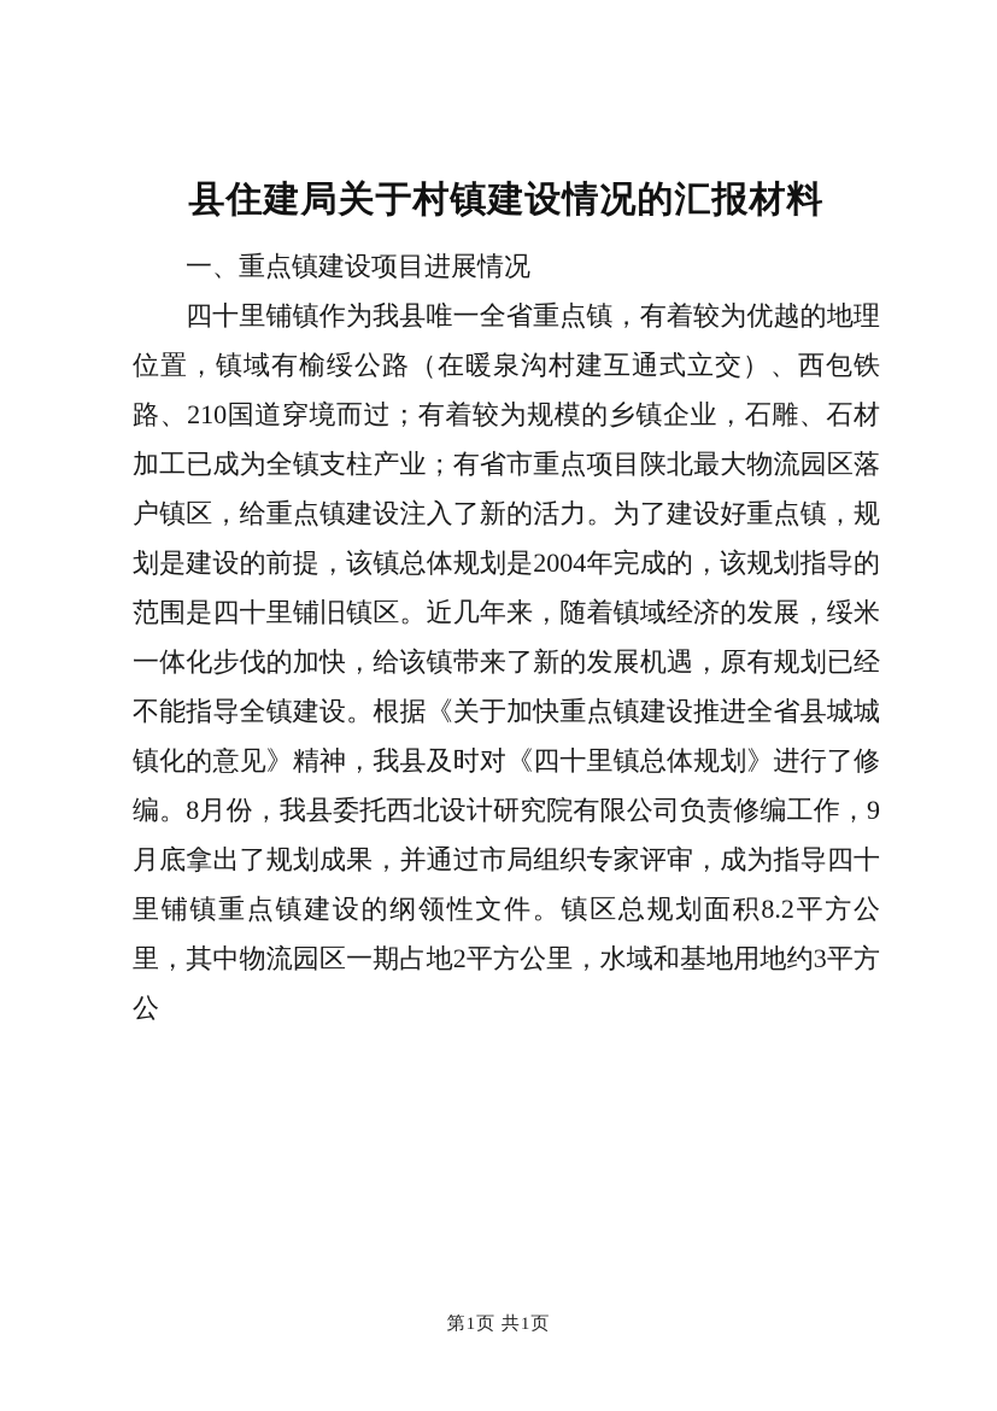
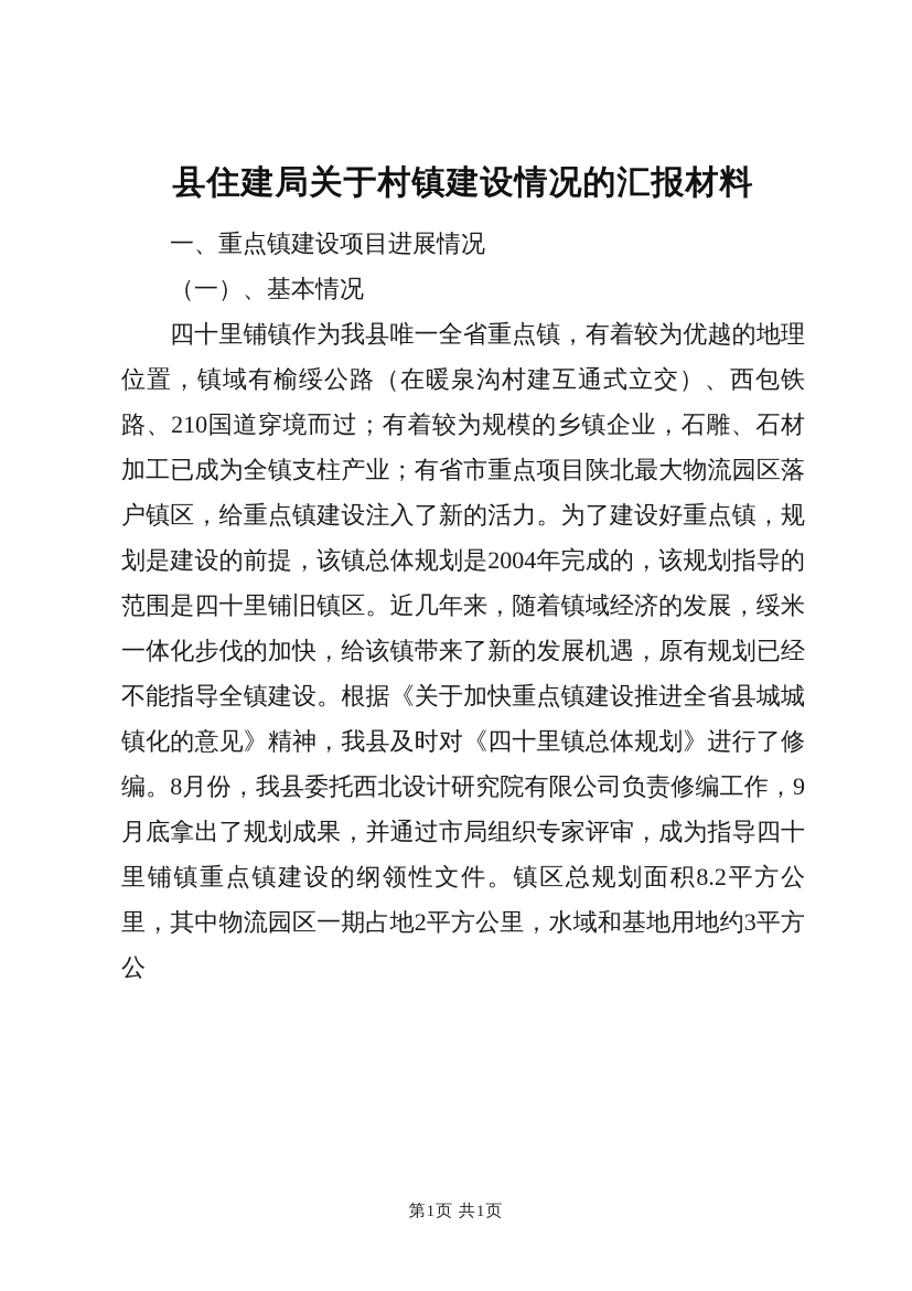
  县住建局关于村镇建设情况的汇报材料
  一、重点镇建设项目进展情况
+ （一）、基本情况
  四十里铺镇作为我县唯一全省重点镇，有着较为优越的地理位置，镇域有榆绥公路（在暖泉沟村建互通式立交）、西包铁路、210国道穿境而过；有着较为规模的乡镇企业，石雕、石材加工已成为全镇支柱产业；有省市重点项目陕北最大物流园区落户镇区，给重点镇建设注入了新的活力。为了建设好重点镇，规划是建设的前提，该镇总体规划是2004年完成的，该规划指导的范围是四十里铺旧镇区。近几年来，随着镇域经济的发展，绥米一体化步伐的加快，给该镇带来了新的发展机遇，原有规划已经不能指导全镇建设。根据《关于加快重点镇建设推进全省县城城镇化的意见》精神，我县及时对《四十里镇总体规划》进行了修编。8月份，我县委托西北设计研究院有限公司负责修编工作，9月底拿出了规划成果，并通过市局组织专家评审，成为指导四十里铺镇重点镇建设的纲领性文件。镇区总规划面积8.2平方公里，其中物流园区一期占地2平方公里，水域和基地用地约3平方公
  第1页 共1页
